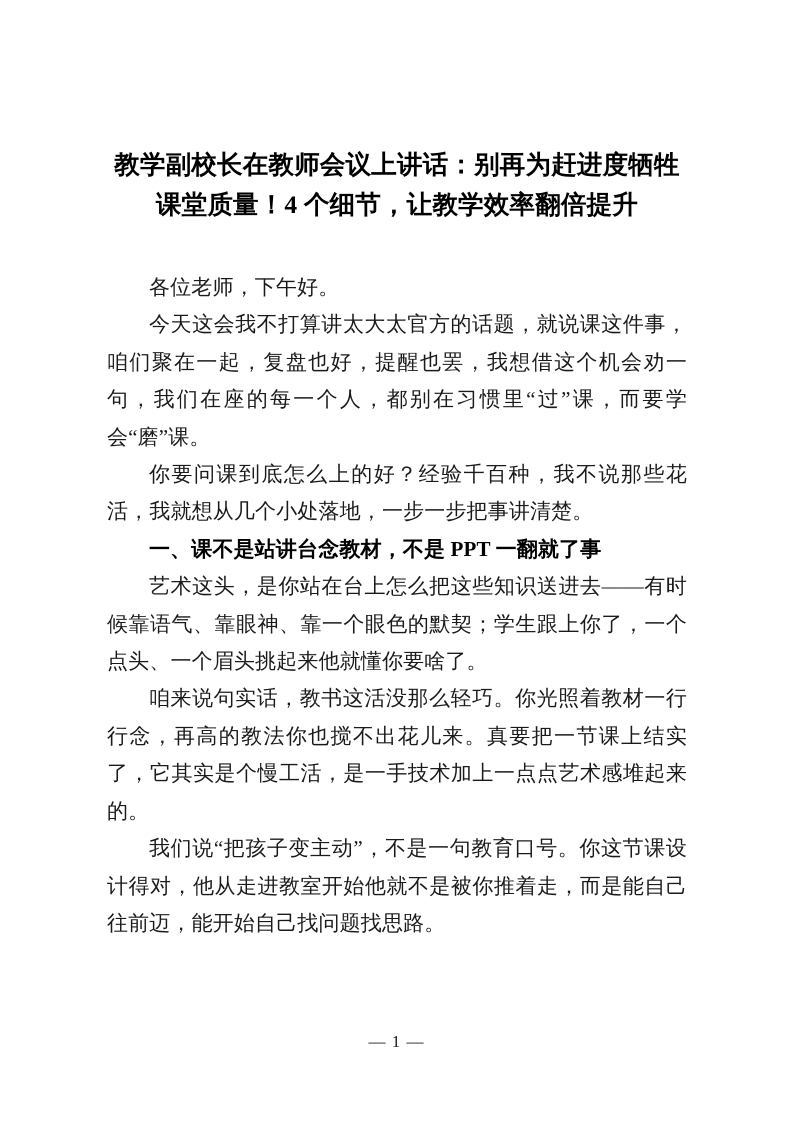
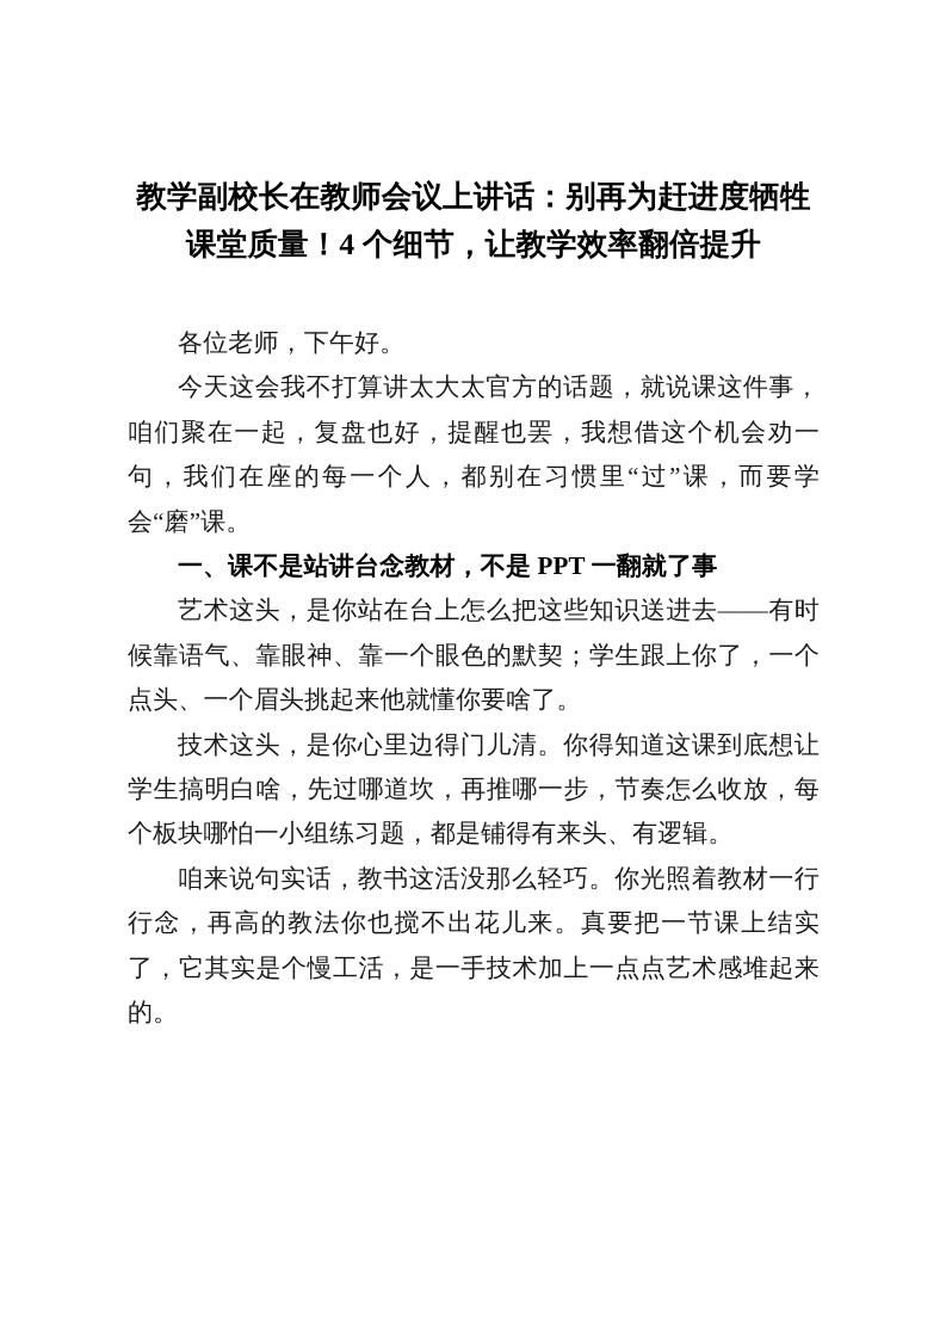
  教学副校长在教师会议上讲话：别再为赶进度牺牲课堂质量！4 个细节，让教学效率翻倍提升
  各位老师，下午好。
  今天这会我不打算讲太大太官方的话题，就说课这件事，咱们聚在一起，复盘也好，提醒也罢，我想借这个机会劝一句，我们在座的每一个人，都别在习惯里“过”课，而要学会“磨”课。
- 你要问课到底怎么上的好？经验千百种，我不说那些花活，我就想从几个小处落地，一步一步把事讲清楚。
  一、课不是站讲台念教材，不是 PPT 一翻就了事
  艺术这头，是你站在台上怎么把这些知识送进去——有时候靠语气、靠眼神、靠一个眼色的默契；学生跟上你了，一个点头、一个眉头挑起来他就懂你要啥了。
+ 技术这头，是你心里边得门儿清。你得知道这课到底想让学生搞明白啥，先过哪道坎，再推哪一步，节奏怎么收放，每个板块哪怕一小组练习题，都是铺得有来头、有逻辑。
  咱来说句实话，教书这活没那么轻巧。你光照着教材一行行念，再高的教法你也搅不出花儿来。真要把一节课上结实了，它其实是个慢工活，是一手技术加上一点点艺术感堆起来的。
- 我们说“把孩子变主动”，不是一句教育口号。你这节课设计得对，他从走进教室开始他就不是被你推着走，而是能自己往前迈，能开始自己找问题找思路。
- — 1 —
